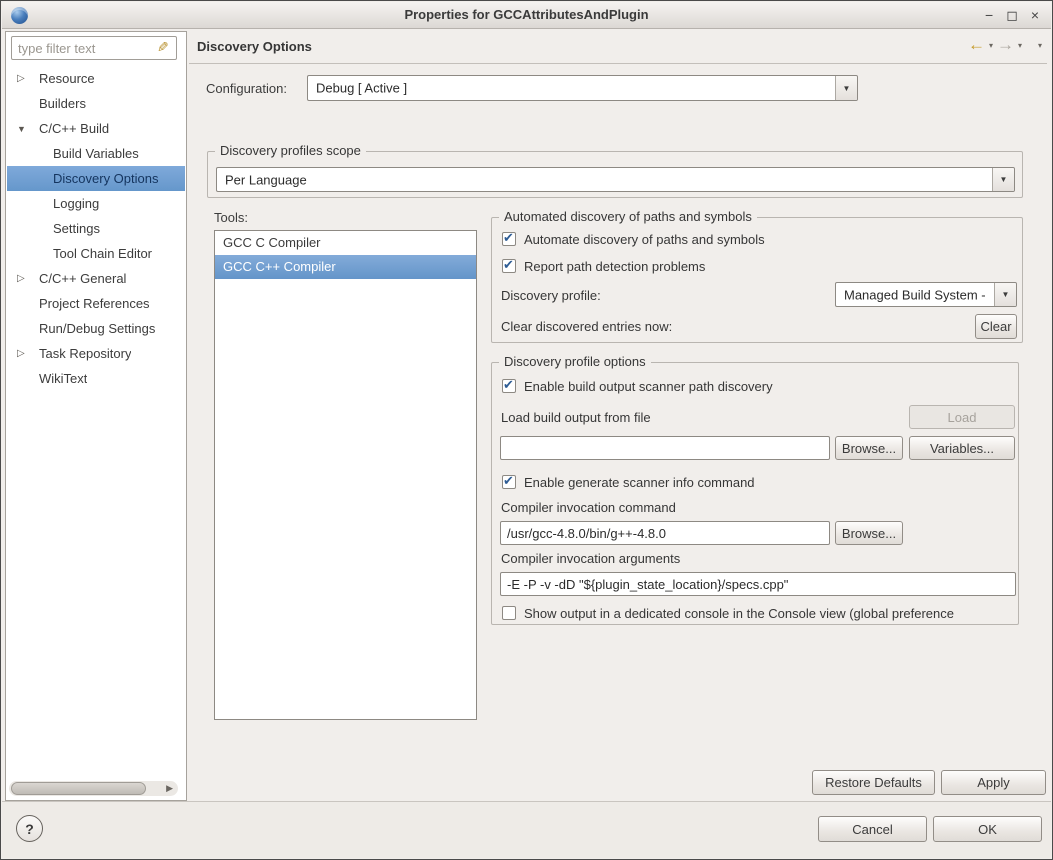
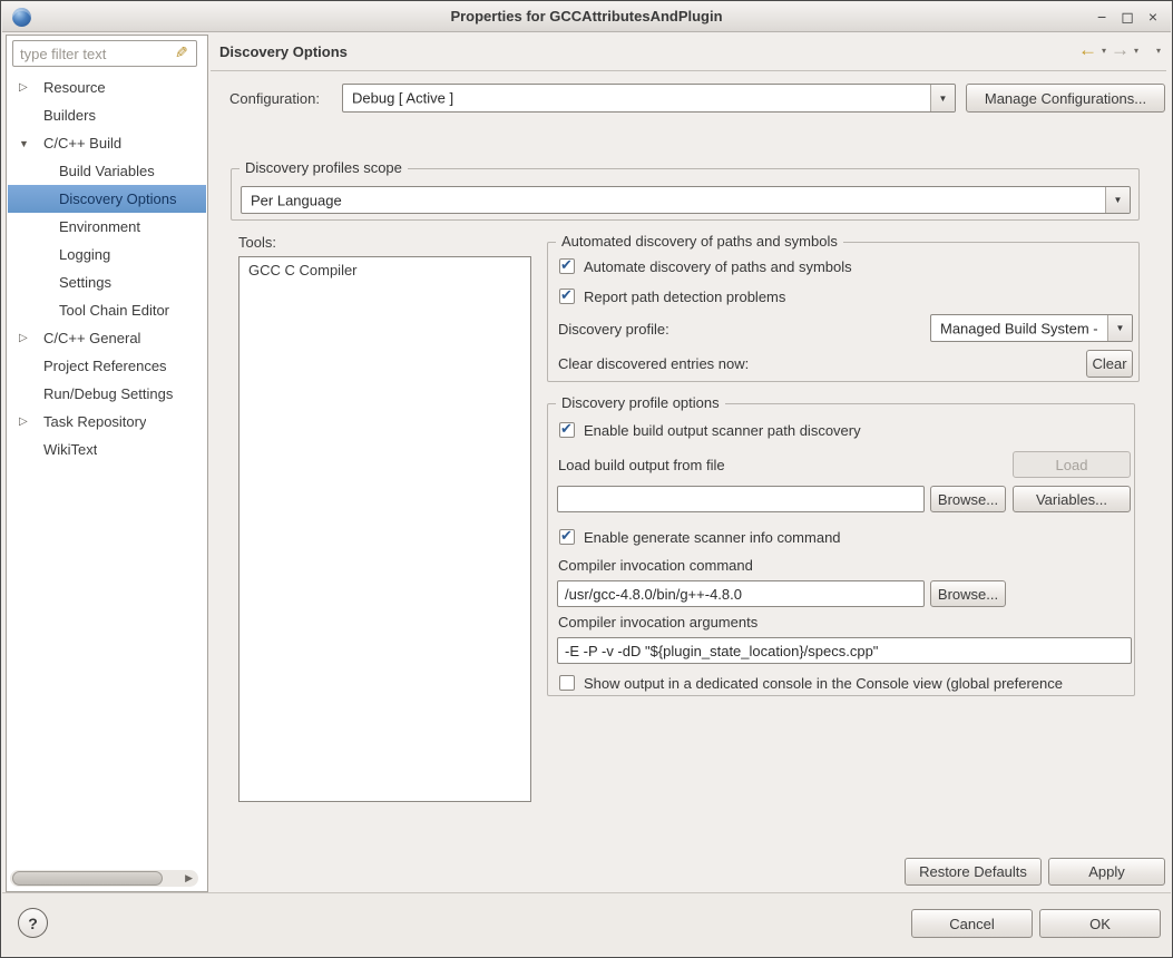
  Properties for GCCAttributesAndPlugin
  −
  ◻
  ×
  type filter text
  ▷
  Resource
  Builders
  ▼
  C/C++ Build
  Build Variables
  Discovery Options
+ Environment
  Logging
  Settings
  Tool Chain Editor
  ▷
  C/C++ General
  Project References
  Run/Debug Settings
  ▷
  Task Repository
  WikiText
  ▶
  Discovery Options
  ←
  ▾
  →
  ▾
  ▾
  Configuration:
  Debug [ Active ]
  ▼
+ Manage Configurations...
  Discovery profiles scope
  Per Language
  ▼
  Tools:
  GCC C Compiler
- GCC C++ Compiler
  Automated discovery of paths and symbols
  Automate discovery of paths and symbols
  Report path detection problems
  Discovery profile:
  Managed Build System -
  ▼
  Clear discovered entries now:
  Clear
  Discovery profile options
  Enable build output scanner path discovery
  Load build output from file
  Load
  Browse...
  Variables...
  Enable generate scanner info command
  Compiler invocation command
  /usr/gcc-4.8.0/bin/g++-4.8.0
  Browse...
  Compiler invocation arguments
  -E -P -v -dD "${plugin_state_location}/specs.cpp"
  Show output in a dedicated console in the Console view (global preference
  Restore Defaults
  Apply
  ?
  Cancel
  OK
